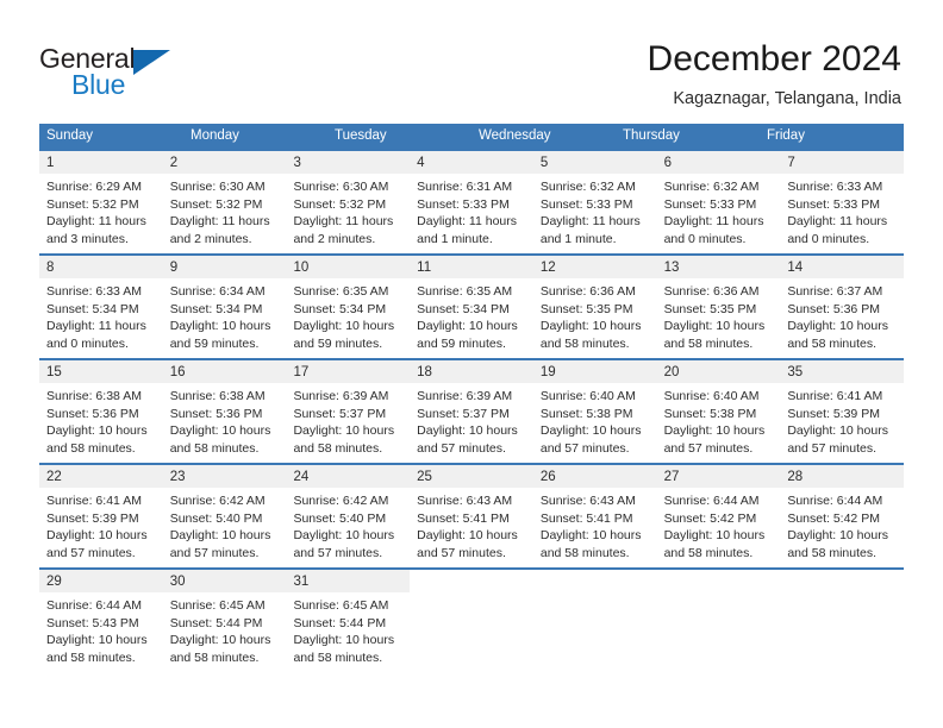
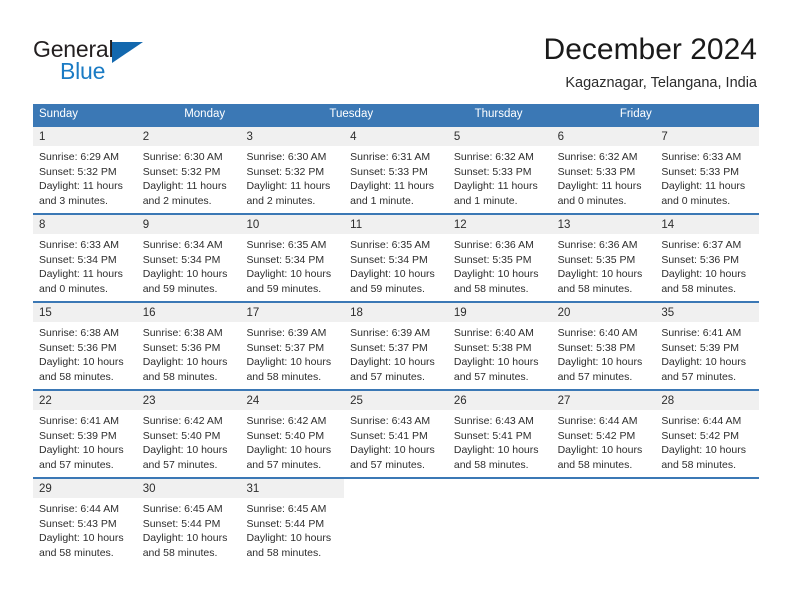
  General
  Blue
  December 2024
  Kagaznagar, Telangana, India
  Sunday
  Monday
  Tuesday
- Wednesday
  Thursday
  Friday
  1
  Sunrise: 6:29 AM
  Sunset: 5:32 PM
  Daylight: 11 hours
  and 3 minutes.
  2
  Sunrise: 6:30 AM
  Sunset: 5:32 PM
  Daylight: 11 hours
  and 2 minutes.
  3
  Sunrise: 6:30 AM
  Sunset: 5:32 PM
  Daylight: 11 hours
  and 2 minutes.
  4
  Sunrise: 6:31 AM
  Sunset: 5:33 PM
  Daylight: 11 hours
  and 1 minute.
  5
  Sunrise: 6:32 AM
  Sunset: 5:33 PM
  Daylight: 11 hours
  and 1 minute.
  6
  Sunrise: 6:32 AM
  Sunset: 5:33 PM
  Daylight: 11 hours
  and 0 minutes.
  7
  Sunrise: 6:33 AM
  Sunset: 5:33 PM
  Daylight: 11 hours
  and 0 minutes.
  8
  Sunrise: 6:33 AM
  Sunset: 5:34 PM
  Daylight: 11 hours
  and 0 minutes.
  9
  Sunrise: 6:34 AM
  Sunset: 5:34 PM
  Daylight: 10 hours
  and 59 minutes.
  10
  Sunrise: 6:35 AM
  Sunset: 5:34 PM
  Daylight: 10 hours
  and 59 minutes.
  11
  Sunrise: 6:35 AM
  Sunset: 5:34 PM
  Daylight: 10 hours
  and 59 minutes.
  12
  Sunrise: 6:36 AM
  Sunset: 5:35 PM
  Daylight: 10 hours
  and 58 minutes.
  13
  Sunrise: 6:36 AM
  Sunset: 5:35 PM
  Daylight: 10 hours
  and 58 minutes.
  14
  Sunrise: 6:37 AM
  Sunset: 5:36 PM
  Daylight: 10 hours
  and 58 minutes.
  15
  Sunrise: 6:38 AM
  Sunset: 5:36 PM
  Daylight: 10 hours
  and 58 minutes.
  16
  Sunrise: 6:38 AM
  Sunset: 5:36 PM
  Daylight: 10 hours
  and 58 minutes.
  17
  Sunrise: 6:39 AM
  Sunset: 5:37 PM
  Daylight: 10 hours
  and 58 minutes.
  18
  Sunrise: 6:39 AM
  Sunset: 5:37 PM
  Daylight: 10 hours
  and 57 minutes.
  19
  Sunrise: 6:40 AM
  Sunset: 5:38 PM
  Daylight: 10 hours
  and 57 minutes.
  20
  Sunrise: 6:40 AM
  Sunset: 5:38 PM
  Daylight: 10 hours
  and 57 minutes.
  35
  Sunrise: 6:41 AM
  Sunset: 5:39 PM
  Daylight: 10 hours
  and 57 minutes.
  22
  Sunrise: 6:41 AM
  Sunset: 5:39 PM
  Daylight: 10 hours
  and 57 minutes.
  23
  Sunrise: 6:42 AM
  Sunset: 5:40 PM
  Daylight: 10 hours
  and 57 minutes.
  24
  Sunrise: 6:42 AM
  Sunset: 5:40 PM
  Daylight: 10 hours
  and 57 minutes.
  25
  Sunrise: 6:43 AM
  Sunset: 5:41 PM
  Daylight: 10 hours
  and 57 minutes.
  26
  Sunrise: 6:43 AM
  Sunset: 5:41 PM
  Daylight: 10 hours
  and 58 minutes.
  27
  Sunrise: 6:44 AM
  Sunset: 5:42 PM
  Daylight: 10 hours
  and 58 minutes.
  28
  Sunrise: 6:44 AM
  Sunset: 5:42 PM
  Daylight: 10 hours
  and 58 minutes.
  29
  Sunrise: 6:44 AM
  Sunset: 5:43 PM
  Daylight: 10 hours
  and 58 minutes.
  30
  Sunrise: 6:45 AM
  Sunset: 5:44 PM
  Daylight: 10 hours
  and 58 minutes.
  31
  Sunrise: 6:45 AM
  Sunset: 5:44 PM
  Daylight: 10 hours
  and 58 minutes.
